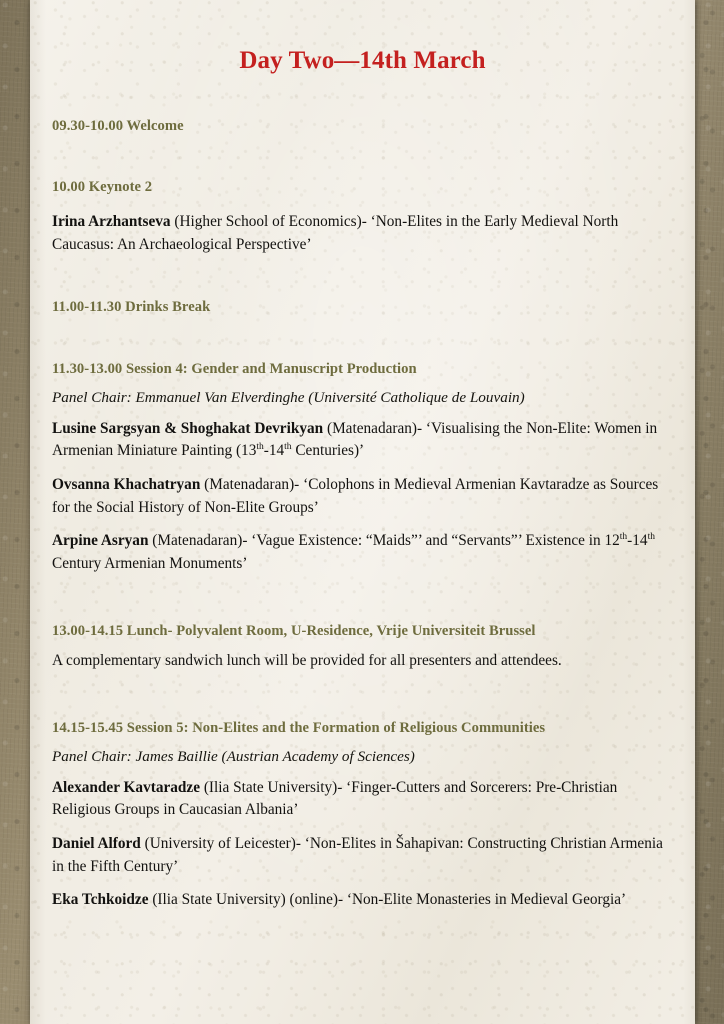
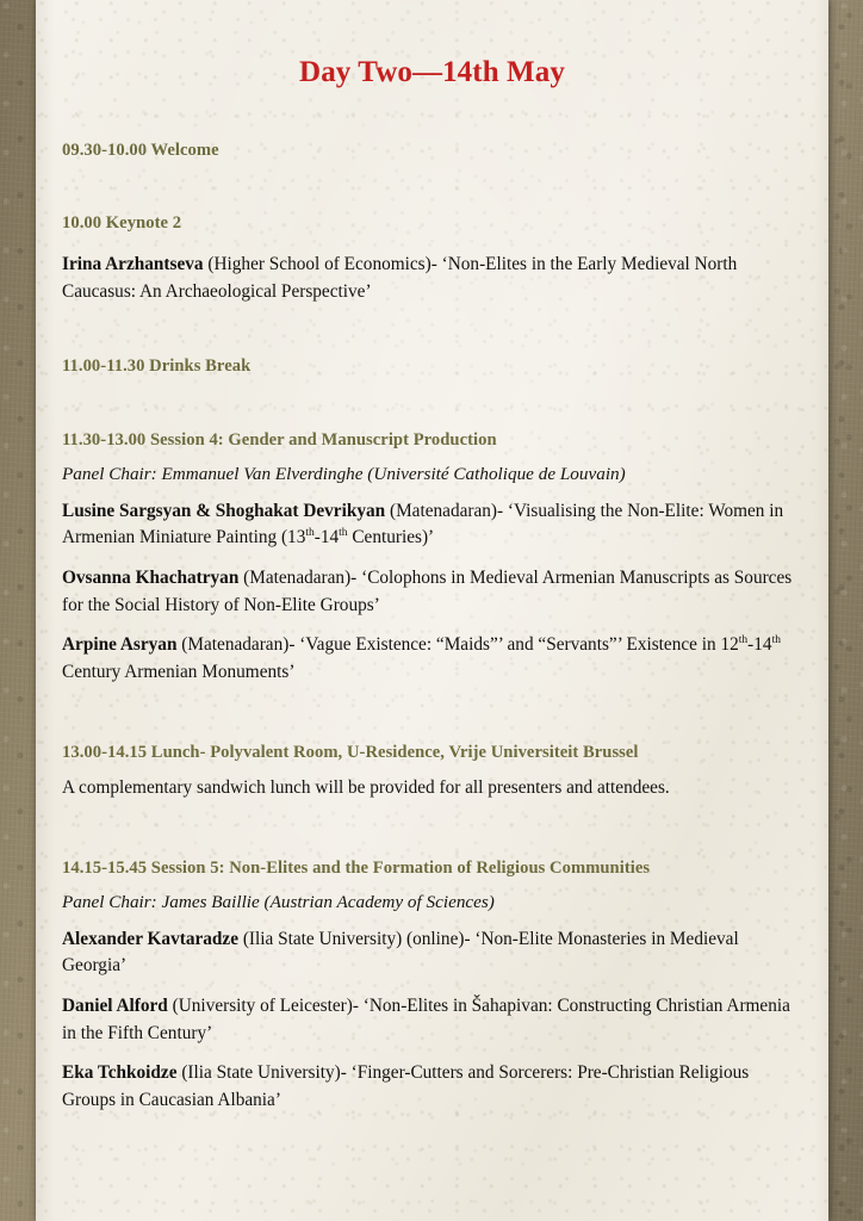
- Day Two—14th March
+ Day Two—14th May
  09.30-10.00 Welcome
  10.00 Keynote 2
  Irina Arzhantseva (Higher School of Economics)- ‘Non-Elites in the Early Medieval North Caucasus: An Archaeological Perspective’
  11.00-11.30 Drinks Break
  11.30-13.00 Session 4: Gender and Manuscript Production
  Panel Chair: Emmanuel Van Elverdinghe (Université Catholique de Louvain)
  Lusine Sargsyan & Shoghakat Devrikyan (Matenadaran)- ‘Visualising the Non-Elite: Women in Armenian Miniature Painting (13th-14th Centuries)’
- Ovsanna Khachatryan (Matenadaran)- ‘Colophons in Medieval Armenian Kavtaradze as Sources for the Social History of Non-Elite Groups’
+ Ovsanna Khachatryan (Matenadaran)- ‘Colophons in Medieval Armenian Manuscripts as Sources for the Social History of Non-Elite Groups’
  Arpine Asryan (Matenadaran)- ‘Vague Existence: “Maids”’ and “Servants”’ Existence in 12th-14th Century Armenian Monuments’
  13.00-14.15 Lunch- Polyvalent Room, U-Residence, Vrije Universiteit Brussel
  A complementary sandwich lunch will be provided for all presenters and attendees.
  14.15-15.45 Session 5: Non-Elites and the Formation of Religious Communities
  Panel Chair: James Baillie (Austrian Academy of Sciences)
- Alexander Kavtaradze (Ilia State University)- ‘Finger-Cutters and Sorcerers: Pre-Christian Religious Groups in Caucasian Albania’
+ Alexander Kavtaradze (Ilia State University) (online)- ‘Non-Elite Monasteries in Medieval Georgia’
  Daniel Alford (University of Leicester)- ‘Non-Elites in Šahapivan: Constructing Christian Armenia in the Fifth Century’
- Eka Tchkoidze (Ilia State University) (online)- ‘Non-Elite Monasteries in Medieval Georgia’
+ Eka Tchkoidze (Ilia State University)- ‘Finger-Cutters and Sorcerers: Pre-Christian Religious Groups in Caucasian Albania’
